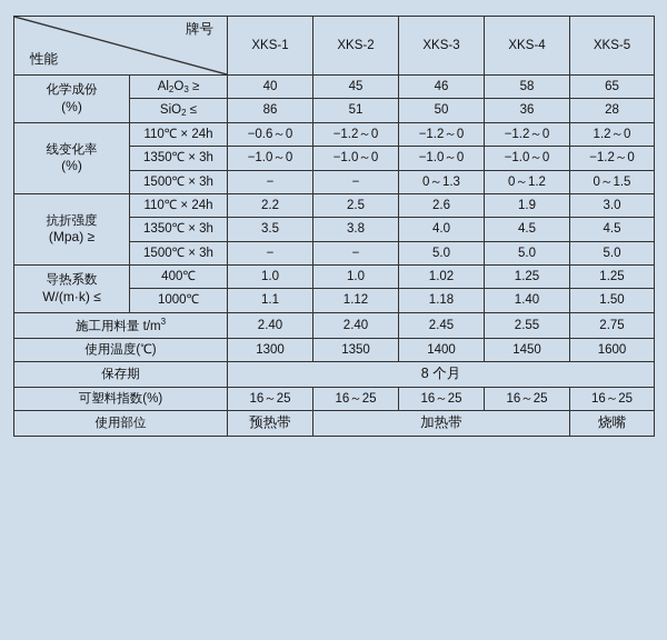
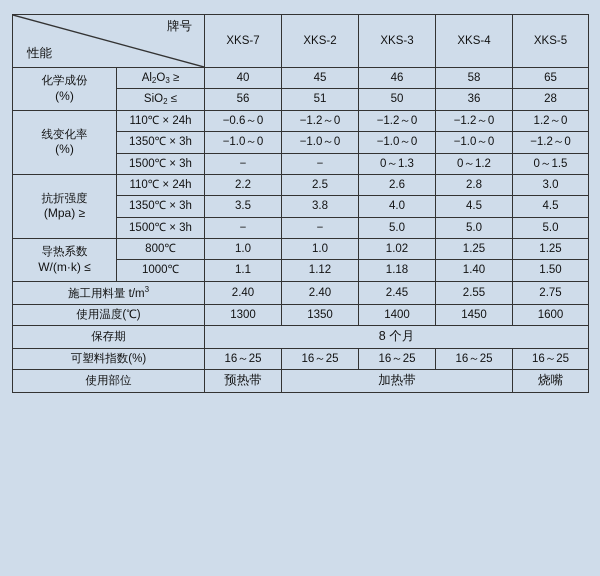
- 性能 牌号	XKS-1	XKS-2	XKS-3	XKS-4	XKS-5
+ 性能 牌号	XKS-7	XKS-2	XKS-3	XKS-4	XKS-5
  化学成份 (%)	Al2O3 ≥	40	45	46	58	65
- SiO2 ≤	86	51	50	36	28
+ SiO2 ≤	56	51	50	36	28
  线变化率 (%)	110℃ × 24h	−0.6～0	−1.2～0	−1.2～0	−1.2～0	1.2～0
  1350℃ × 3h	−1.0～0	−1.0～0	−1.0～0	−1.0～0	−1.2～0
  1500℃ × 3h	−	−	0～1.3	0～1.2	0～1.5
- 抗折强度 (Mpa) ≥	110℃ × 24h	2.2	2.5	2.6	1.9	3.0
+ 抗折强度 (Mpa) ≥	110℃ × 24h	2.2	2.5	2.6	2.8	3.0
  1350℃ × 3h	3.5	3.8	4.0	4.5	4.5
  1500℃ × 3h	−	−	5.0	5.0	5.0
- 导热系数 W/(m·k) ≤	400℃	1.0	1.0	1.02	1.25	1.25
+ 导热系数 W/(m·k) ≤	800℃	1.0	1.0	1.02	1.25	1.25
  1000℃	1.1	1.12	1.18	1.40	1.50
  施工用料量 t/m3	2.40	2.40	2.45	2.55	2.75
  使用温度(℃)	1300	1350	1400	1450	1600
  保存期	8 个月
  可塑料指数(%)	16～25	16～25	16～25	16～25	16～25
  使用部位	预热带	加热带	烧嘴
